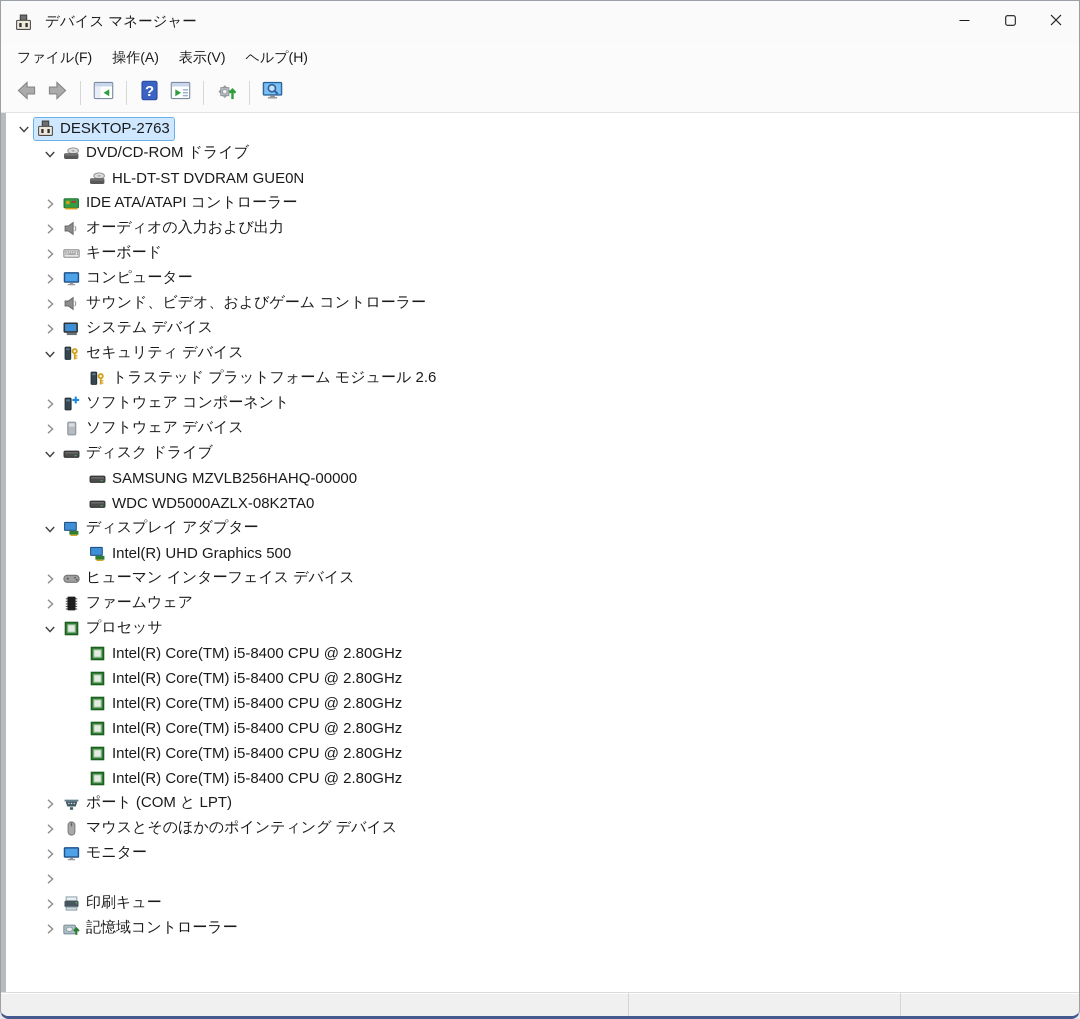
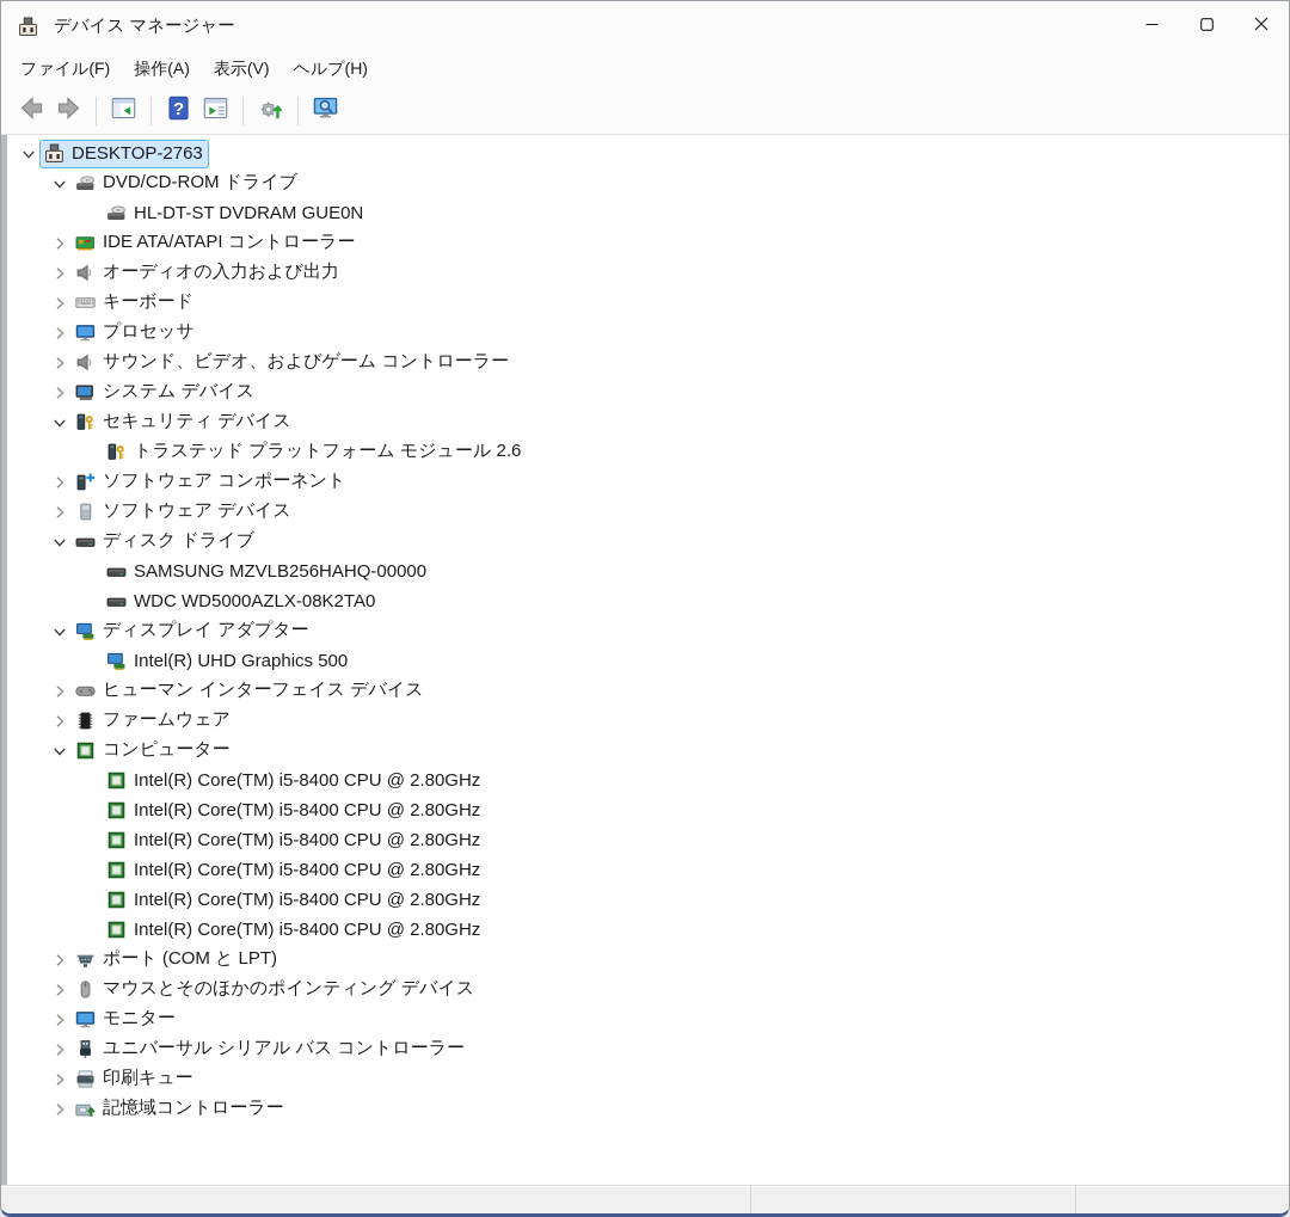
  デバイス マネージャー
  ファイル(F)
  操作(A)
  表示(V)
  ヘルプ(H)
  ?
  DESKTOP-2763
  DVD/CD-ROM ドライブ
  HL-DT-ST DVDRAM GUE0N
  IDE ATA/ATAPI コントローラー
  オーディオの入力および出力
  キーボード
- コンピューター
+ プロセッサ
  サウンド、ビデオ、およびゲーム コントローラー
  システム デバイス
  セキュリティ デバイス
  トラステッド プラットフォーム モジュール 2.6
  ソフトウェア コンポーネント
  ソフトウェア デバイス
  ディスク ドライブ
  SAMSUNG MZVLB256HAHQ-00000
  WDC WD5000AZLX-08K2TA0
  ディスプレイ アダプター
  Intel(R) UHD Graphics 500
  ヒューマン インターフェイス デバイス
  ファームウェア
- プロセッサ
+ コンピューター
  Intel(R) Core(TM) i5-8400 CPU @ 2.80GHz
  Intel(R) Core(TM) i5-8400 CPU @ 2.80GHz
  Intel(R) Core(TM) i5-8400 CPU @ 2.80GHz
  Intel(R) Core(TM) i5-8400 CPU @ 2.80GHz
  Intel(R) Core(TM) i5-8400 CPU @ 2.80GHz
  Intel(R) Core(TM) i5-8400 CPU @ 2.80GHz
  ポート (COM と LPT)
  マウスとそのほかのポインティング デバイス
  モニター
+ ユニバーサル シリアル バス コントローラー
  印刷キュー
  記憶域コントローラー
